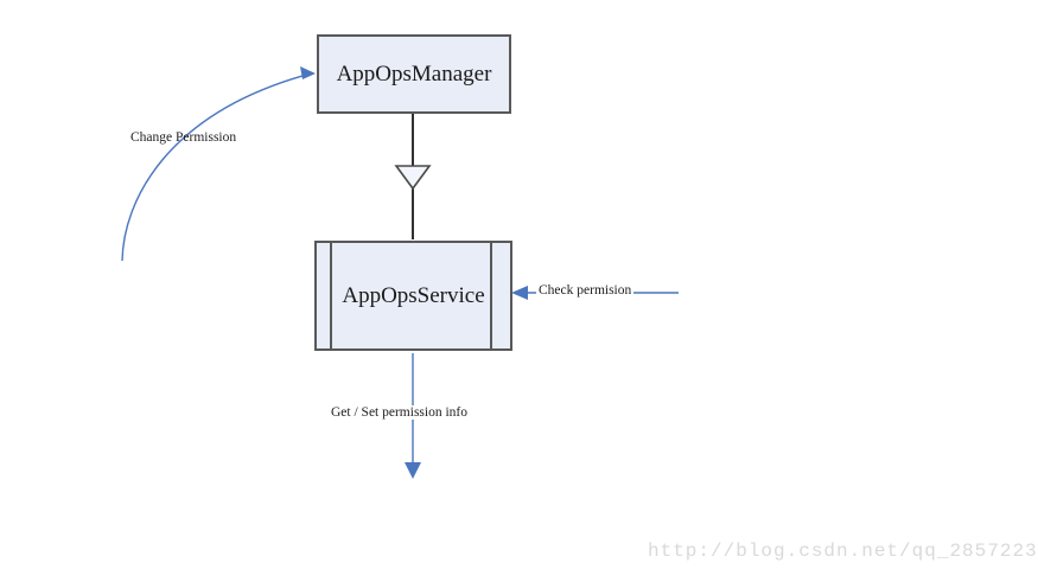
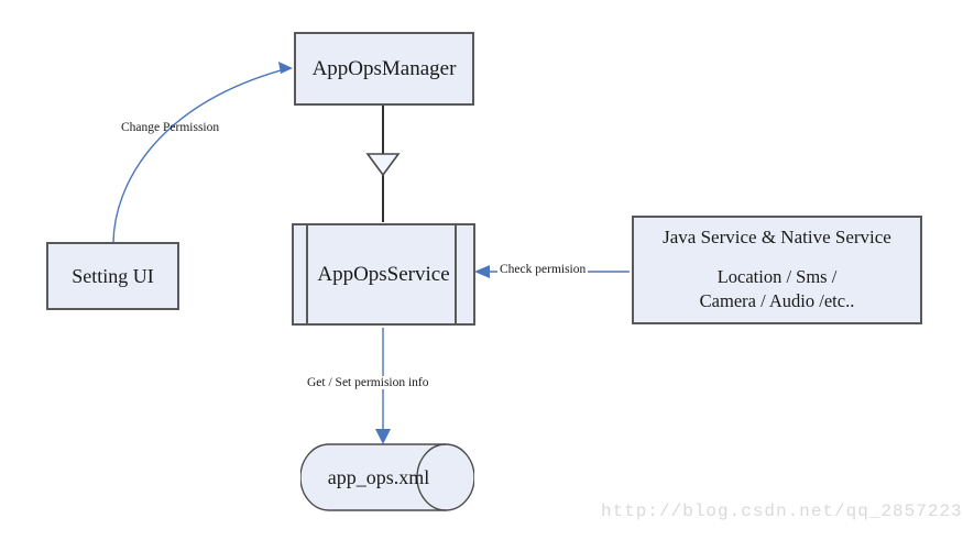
  AppOpsManager
  AppOpsService
+ Setting UI
+ Java Service & Native Service
+ Location / Sms /
+ Camera / Audio /etc..
+ app_ops.xml
  Change Permission
  Check permision
- Get / Set permission info
+ Get / Set permision info
  http://blog.csdn.net/qq_2857223
